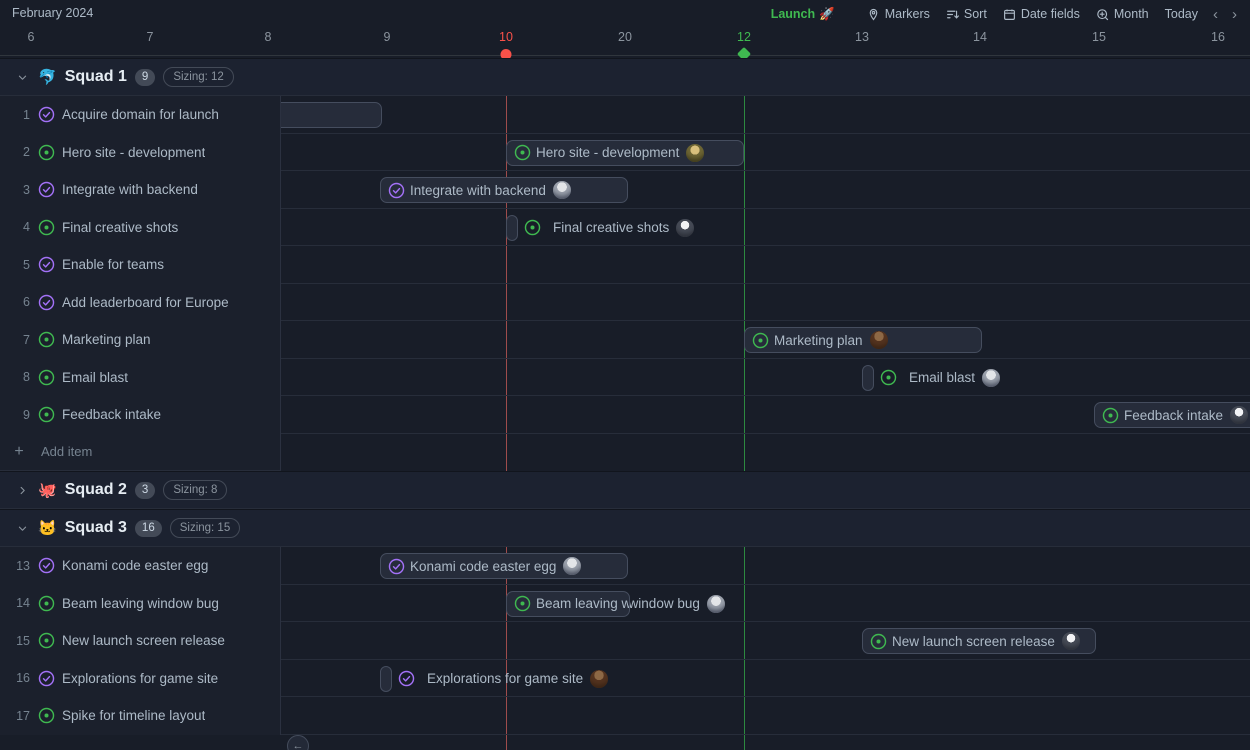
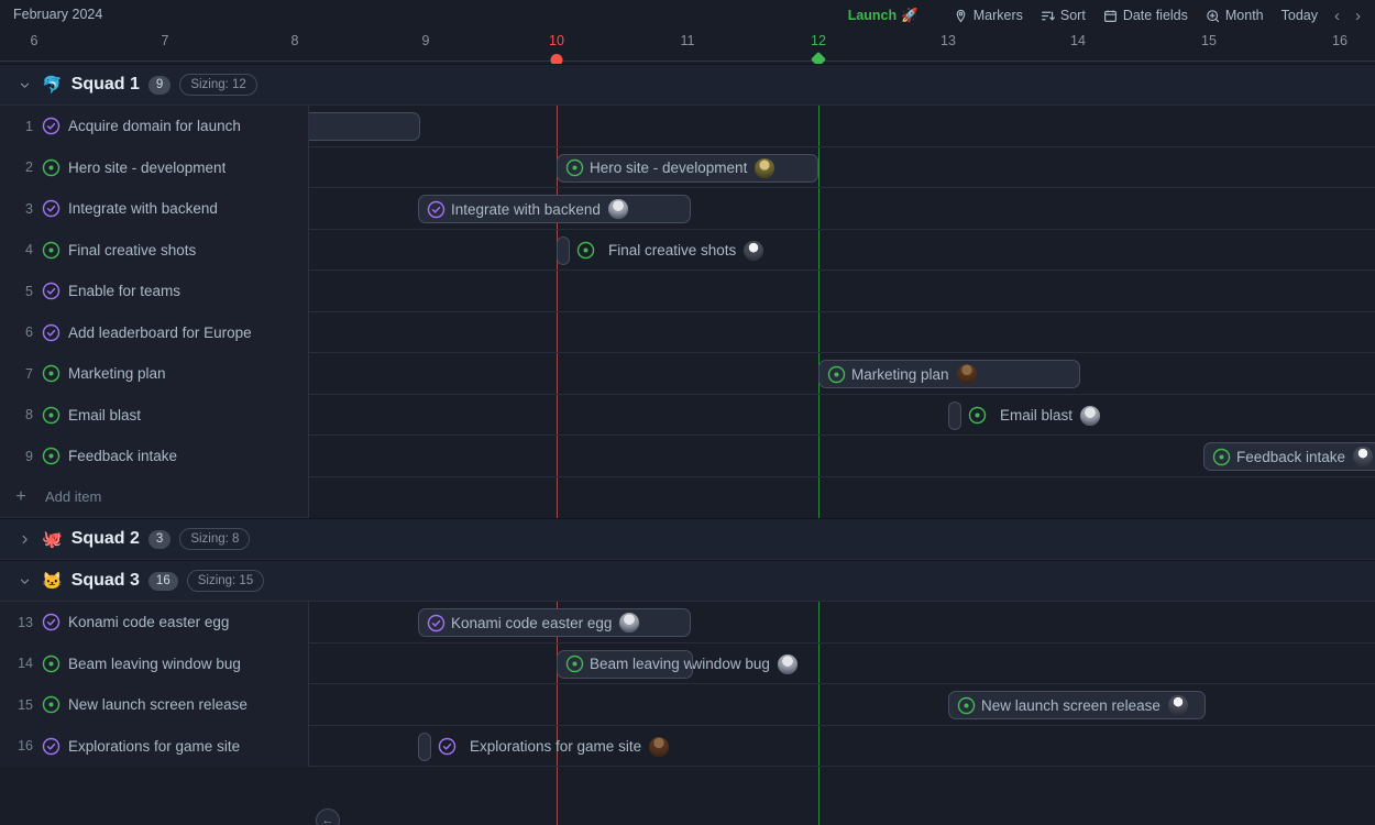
  February 2024
  Launch
  🚀
  Markers
  Sort
  Date fields
  Month
  Today
  ‹
  ›
  6
  7
  8
  9
  10
- 20
+ 11
  12
  13
  14
  15
  16
  🐬
  Squad 1
  9
  Sizing: 12
  1
  Acquire domain for launch
  2
  Hero site - development
  Hero site - development
  3
  Integrate with backend
  Integrate with backend
  4
  Final creative shots
  Final creative shots
  5
  Enable for teams
  6
  Add leaderboard for Europe
  7
  Marketing plan
  Marketing plan
  8
  Email blast
  Email blast
  9
  Feedback intake
  Feedback intake
  +
  Add item
  🐙
  Squad 2
  3
  Sizing: 8
  🐱
  Squad 3
  16
  Sizing: 15
  13
  Konami code easter egg
  Konami code easter egg
  14
  Beam leaving window bug
  15
  New launch screen release
  New launch screen release
  16
  Explorations for game site
  Explorations for game site
- 17
- Spike for timeline layout
  ←
